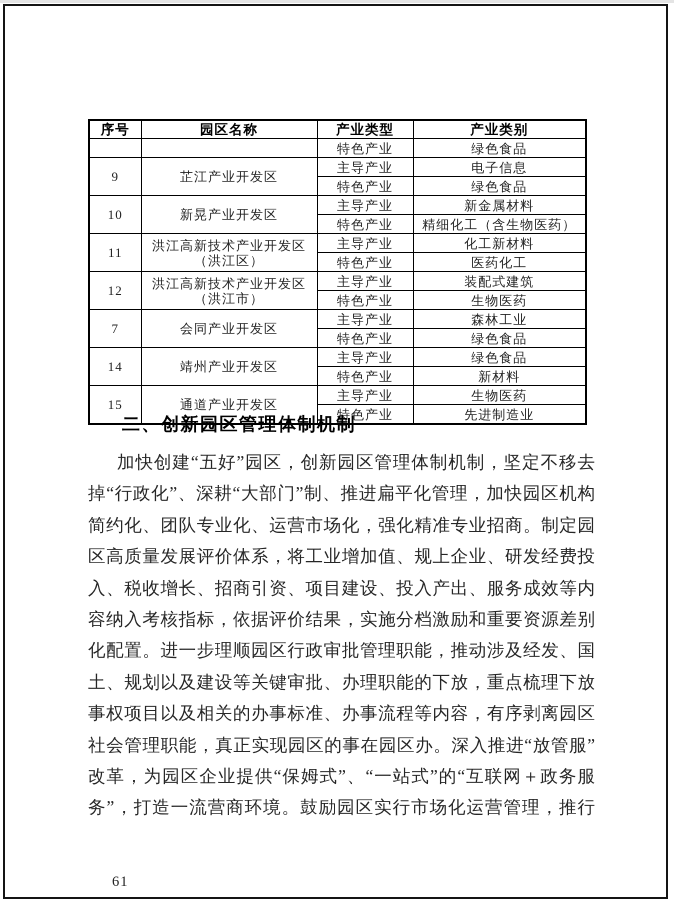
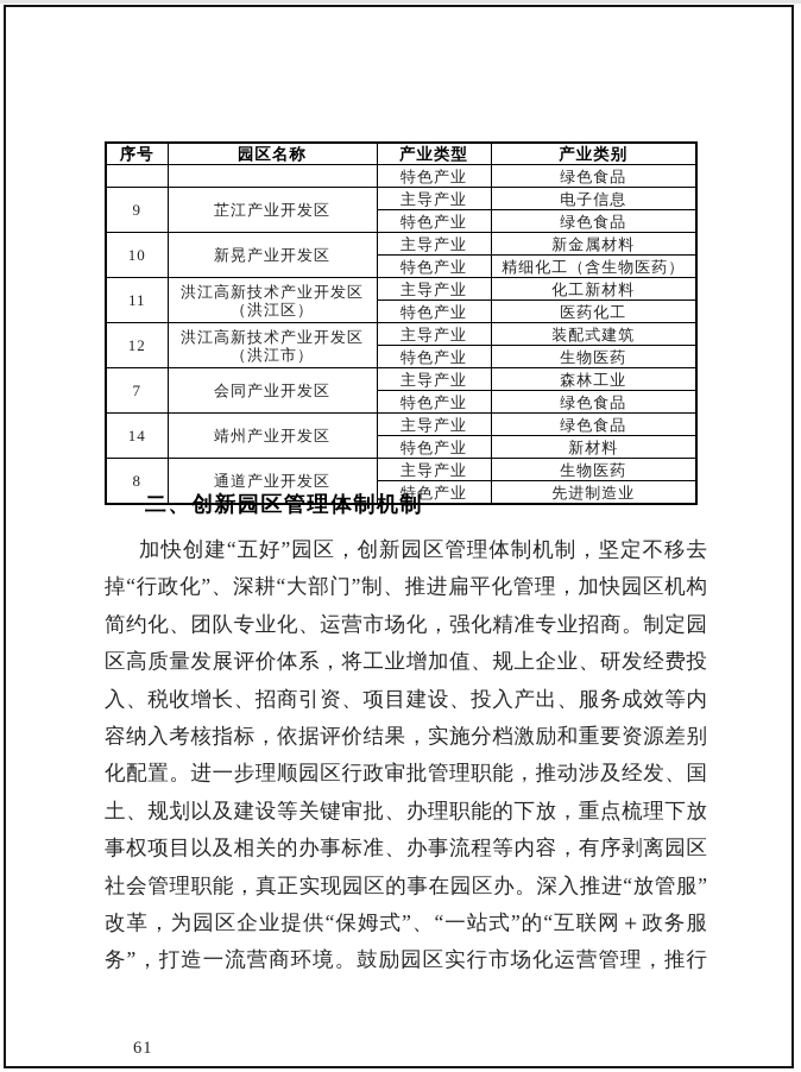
  序号	园区名称	产业类型	产业类别
  		特色产业	绿色食品
  9	芷江产业开发区	主导产业	电子信息
  特色产业	绿色食品
  10	新晃产业开发区	主导产业	新金属材料
  特色产业	精细化工（含生物医药）
  11	洪江高新技术产业开发区（洪江区）	主导产业	化工新材料
  特色产业	医药化工
  12	洪江高新技术产业开发区（洪江市）	主导产业	装配式建筑
  特色产业	生物医药
  7	会同产业开发区	主导产业	森林工业
  特色产业	绿色食品
  14	靖州产业开发区	主导产业	绿色食品
  特色产业	新材料
- 15	通道产业开发区	主导产业	生物医药
+ 8	通道产业开发区	主导产业	生物医药
  特色产业	先进制造业
  二、创新园区管理体制机制
  加快创建“五好”园区，创新园区管理体制机制，坚定不移去
  掉“行政化”、深耕“大部门”制、推进扁平化管理，加快园区机构
  简约化、团队专业化、运营市场化，强化精准专业招商。制定园
  区高质量发展评价体系，将工业增加值、规上企业、研发经费投
  入、税收增长、招商引资、项目建设、投入产出、服务成效等内
  容纳入考核指标，依据评价结果，实施分档激励和重要资源差别
  化配置。进一步理顺园区行政审批管理职能，推动涉及经发、国
  土、规划以及建设等关键审批、办理职能的下放，重点梳理下放
  事权项目以及相关的办事标准、办事流程等内容，有序剥离园区
  社会管理职能，真正实现园区的事在园区办。深入推进“放管服”
  改革，为园区企业提供“保姆式”、“一站式”的“互联网＋政务服
  务”，打造一流营商环境。鼓励园区实行市场化运营管理，推行
  61
